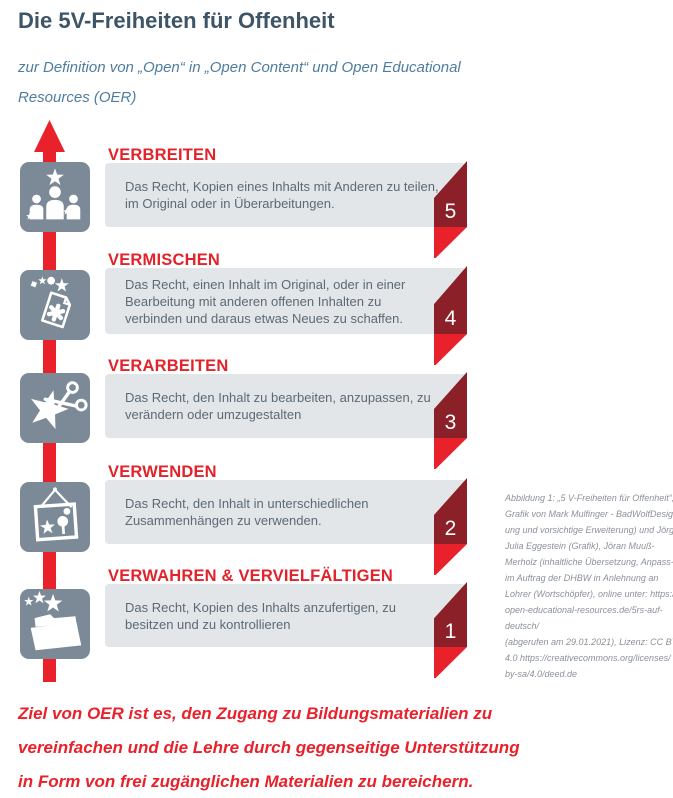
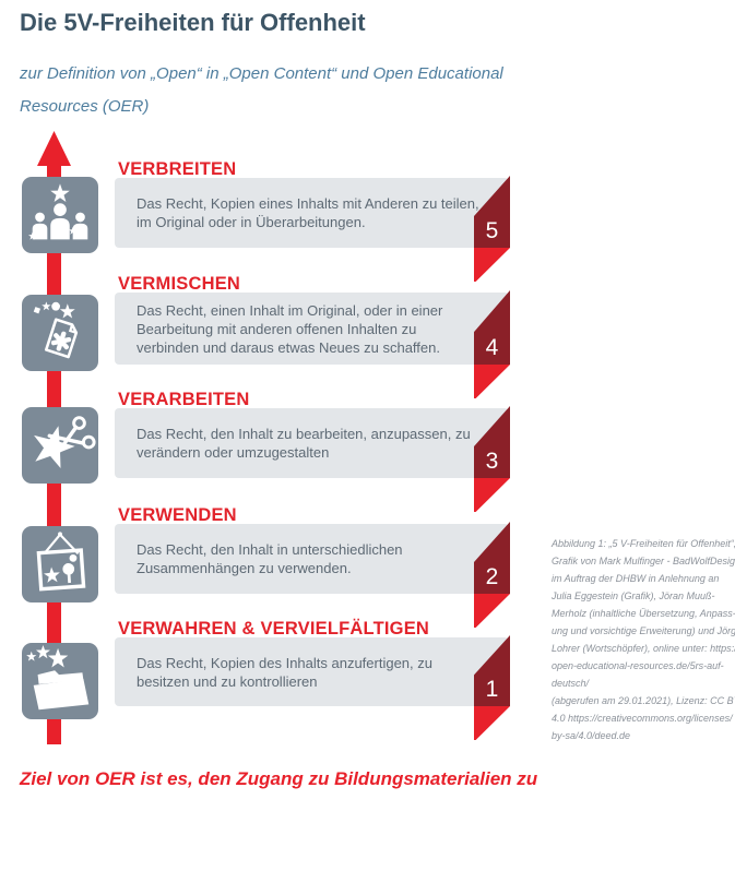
  Die 5V-Freiheiten für Offenheit
  zur Definition von „Open“ in „Open Content“ und Open Educational
  Resources (OER)
  VERBREITEN
  Das Recht, Kopien eines Inhalts mit Anderen zu teilen, im Original oder in Überarbeitungen.
  5
  VERMISCHEN
  Das Recht, einen Inhalt im Original, oder in einer Bearbeitung mit anderen offenen Inhalten zu verbinden und daraus etwas Neues zu schaffen.
  4
  VERARBEITEN
  Das Recht, den Inhalt zu bearbeiten, anzupassen, zu verändern oder umzugestalten
  3
  VERWENDEN
  Das Recht, den Inhalt in unterschiedlichen Zusammenhängen zu verwenden.
  2
  VERWAHREN & VERVIELFÄLTIGEN
  Das Recht, Kopien des Inhalts anzufertigen, zu besitzen und zu kontrollieren
  1
  Abbildung 1: „5 V-Freiheiten für Offenheit“
  Grafik von Mark Mulfinger - BadWolfDesig
- ung und vorsichtige Erweiterung) und Jörg
+ im Auftrag der DHBW in Anlehnung an
  Julia Eggestein (Grafik), Jöran Muuß-
  Merholz (inhaltliche Übersetzung, Anpass-
- im Auftrag der DHBW in Anlehnung an
+ ung und vorsichtige Erweiterung) und Jörg
  Lohrer (Wortschöpfer), online unter: https:
  open-educational-resources.de/5rs-auf-
  deutsch/
  (abgerufen am 29.01.2021), Lizenz: CC B
  4.0 https://creativecommons.org/licenses/
  by-sa/4.0/deed.de
  Ziel von OER ist es, den Zugang zu Bildungsmaterialien zu
- vereinfachen und die Lehre durch gegenseitige Unterstützung
- in Form von frei zugänglichen Materialien zu bereichern.
